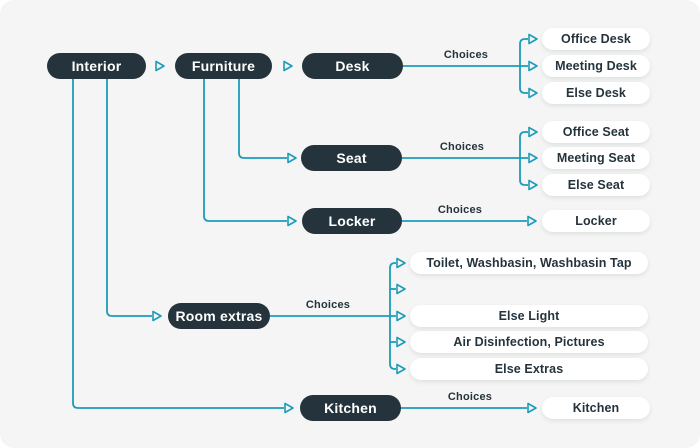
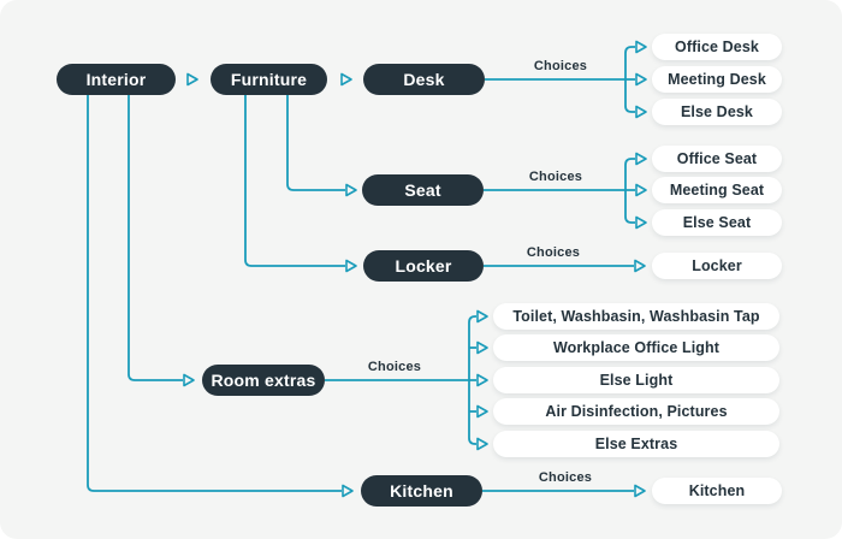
  Interior
  Furniture
  Desk
  Seat
  Locker
  Room extras
  Kitchen
  Choices
  Choices
  Choices
  Choices
  Choices
  Office Desk
  Meeting Desk
  Else Desk
  Office Seat
  Meeting Seat
  Else Seat
  Locker
  Toilet, Washbasin, Washbasin Tap
+ Workplace Office Light
  Else Light
  Air Disinfection, Pictures
  Else Extras
  Kitchen
